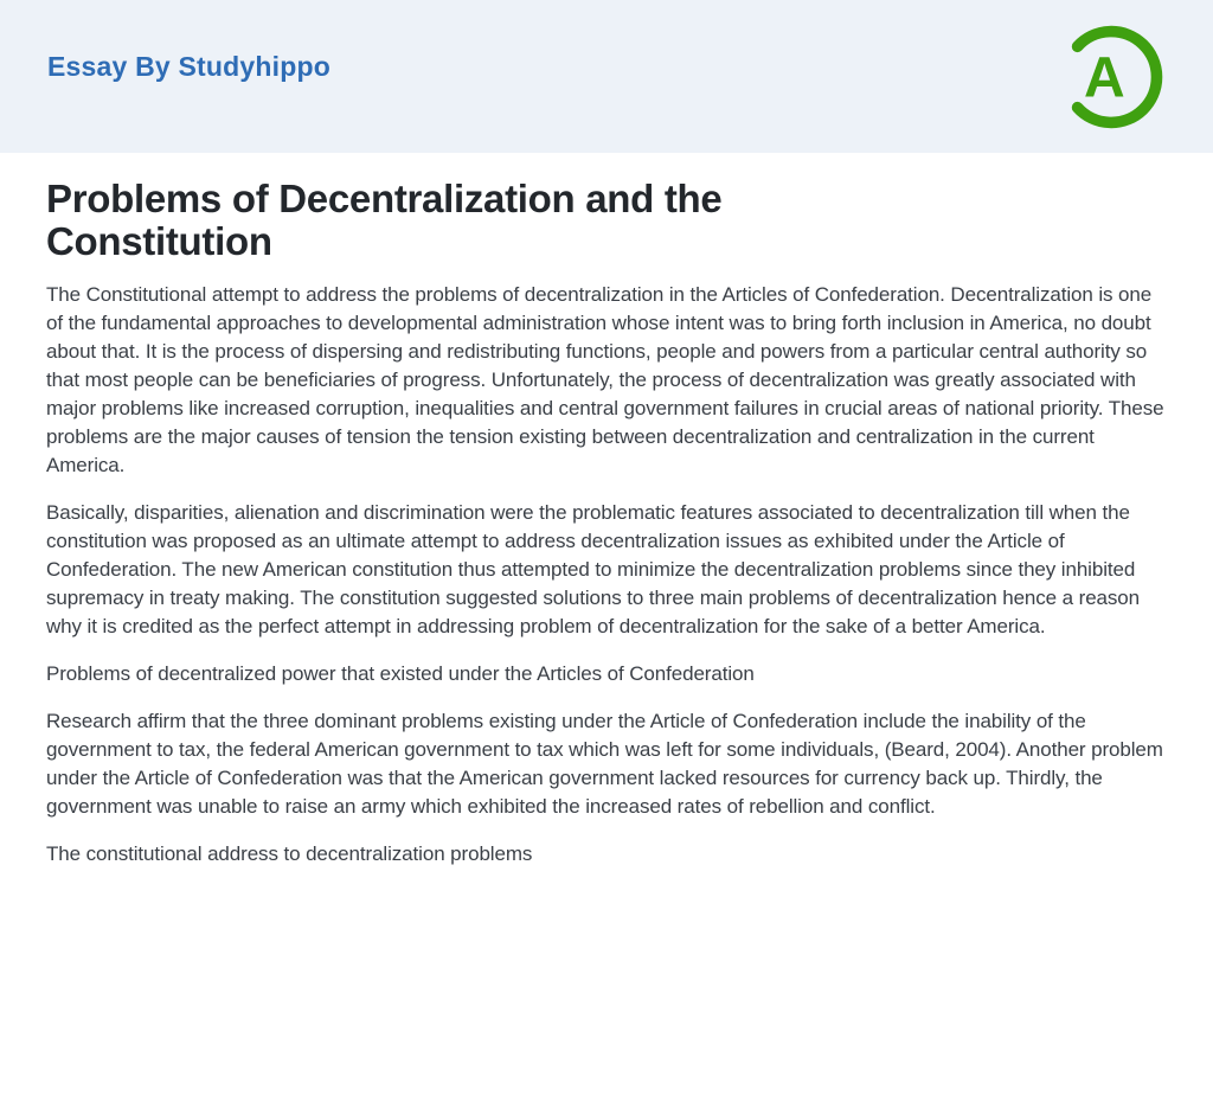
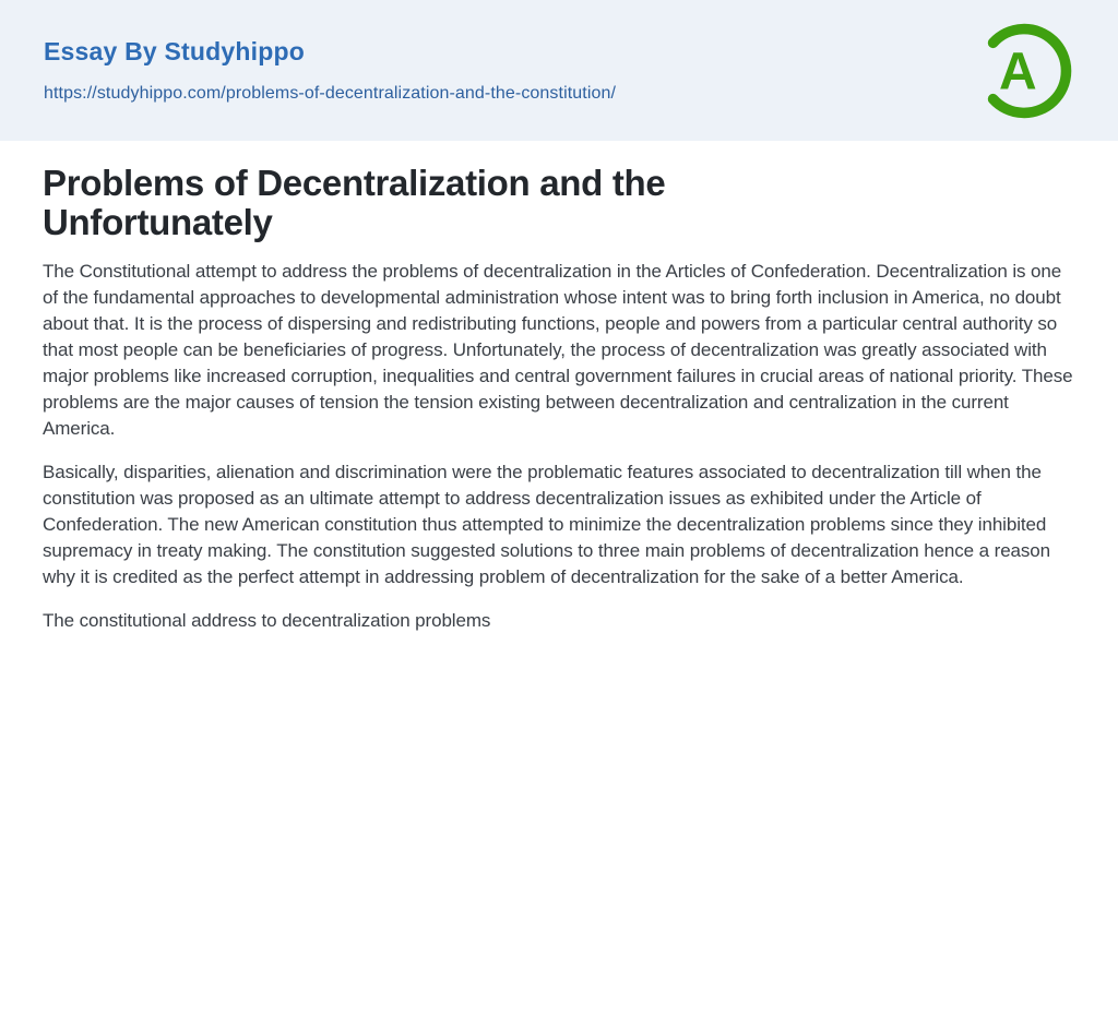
  Essay By Studyhippo
+ https://studyhippo.com/problems-of-decentralization-and-the-constitution/
  A
- Problems of Decentralization and the Constitution
+ Problems of Decentralization and the Unfortunately
  The Constitutional attempt to address the problems of decentralization in the Articles of Confederation. Decentralization is one of the fundamental approaches to developmental administration whose intent was to bring forth inclusion in America, no doubt about that. It is the process of dispersing and redistributing functions, people and powers from a particular central authority so that most people can be beneficiaries of progress. Unfortunately, the process of decentralization was greatly associated with major problems like increased corruption, inequalities and central government failures in crucial areas of national priority. These problems are the major causes of tension the tension existing between decentralization and centralization in the current America.
  Basically, disparities, alienation and discrimination were the problematic features associated to decentralization till when the constitution was proposed as an ultimate attempt to address decentralization issues as exhibited under the Article of Confederation. The new American constitution thus attempted to minimize the decentralization problems since they inhibited supremacy in treaty making. The constitution suggested solutions to three main problems of decentralization hence a reason why it is credited as the perfect attempt in addressing problem of decentralization for the sake of a better America.
- Problems of decentralized power that existed under the Articles of Confederation
- Research affirm that the three dominant problems existing under the Article of Confederation include the inability of the government to tax, the federal American government to tax which was left for some individuals, (Beard, 2004). Another problem under the Article of Confederation was that the American government lacked resources for currency back up. Thirdly, the government was unable to raise an army which exhibited the increased rates of rebellion and conflict.
  The constitutional address to decentralization problems
